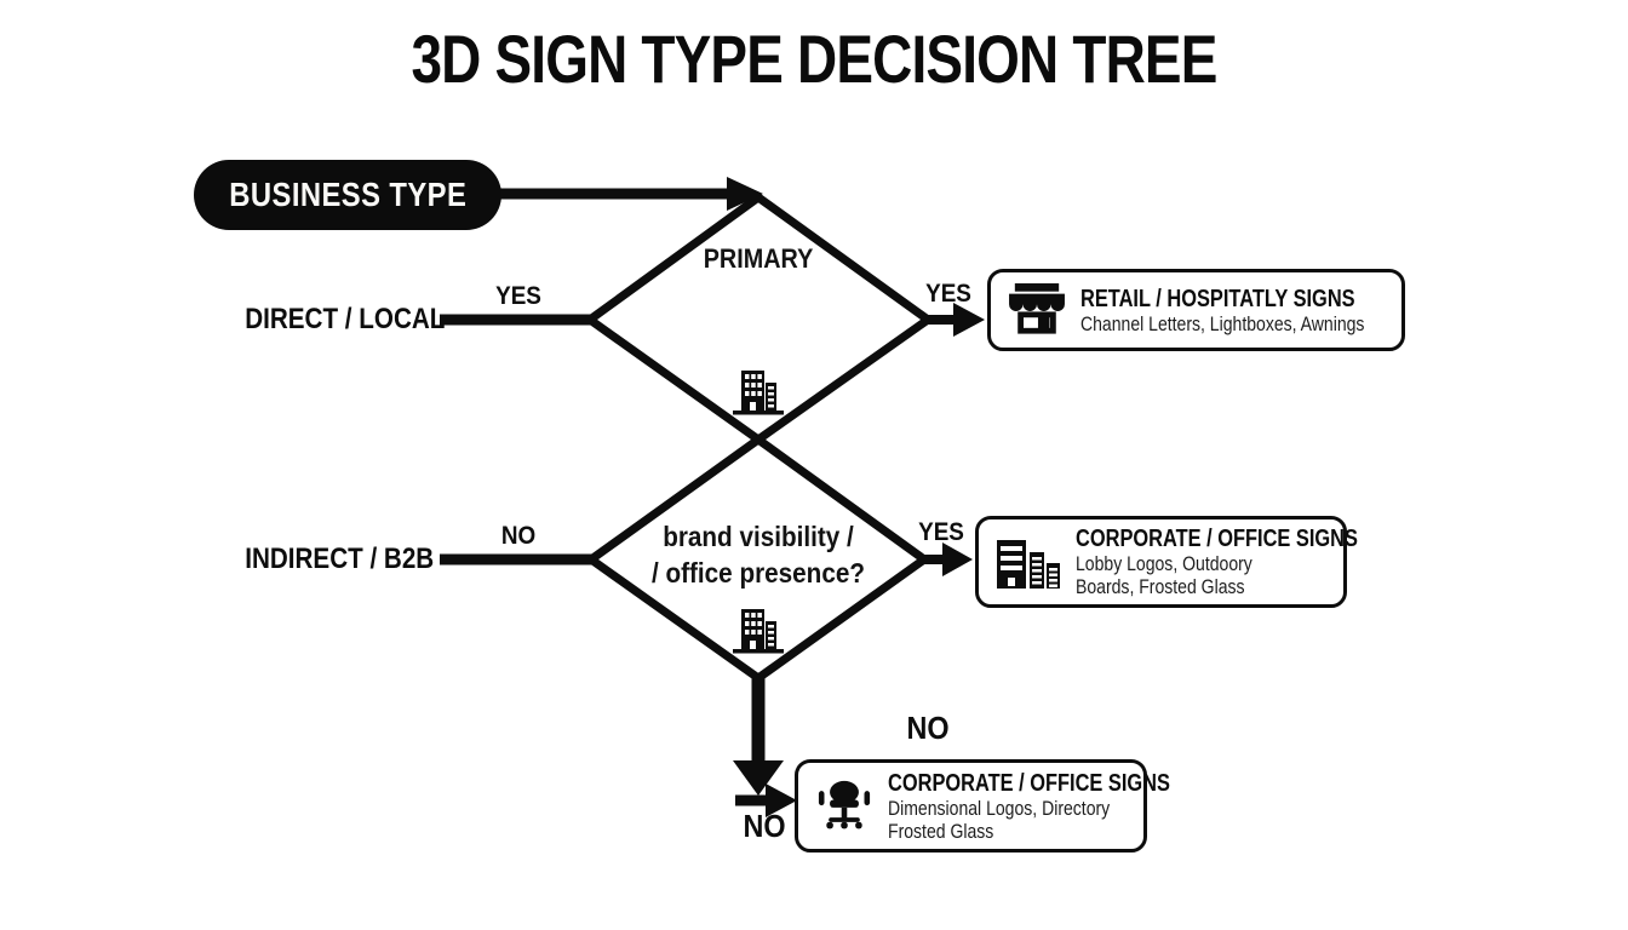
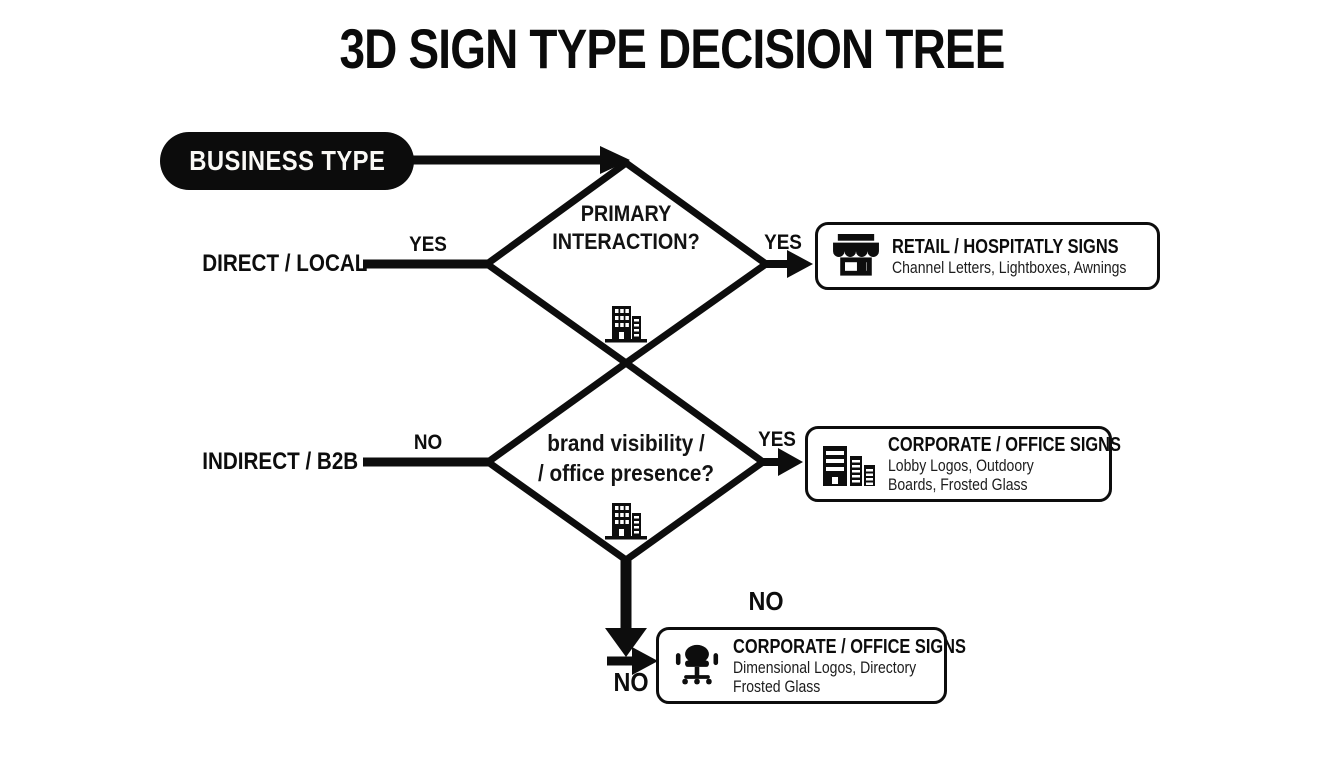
  3D SIGN TYPE DECISION TREE
  BUSINESS TYPE
  DIRECT / LOCAL
  YES
  INDIRECT / B2B
  NO
  PRIMARY
+ INTERACTION?
  YES
  brand visibility /
  / office presence?
  YES
  NO
  NO
  RETAIL / HOSPITATLY SIGNS
  Channel Letters, Lightboxes, Awnings
  CORPORATE / OFFICE SIGNS
  Lobby Logos, Outdoory
  Boards, Frosted Glass
  CORPORATE / OFFICE SIGNS
  Dimensional Logos, Directory
  Frosted Glass
